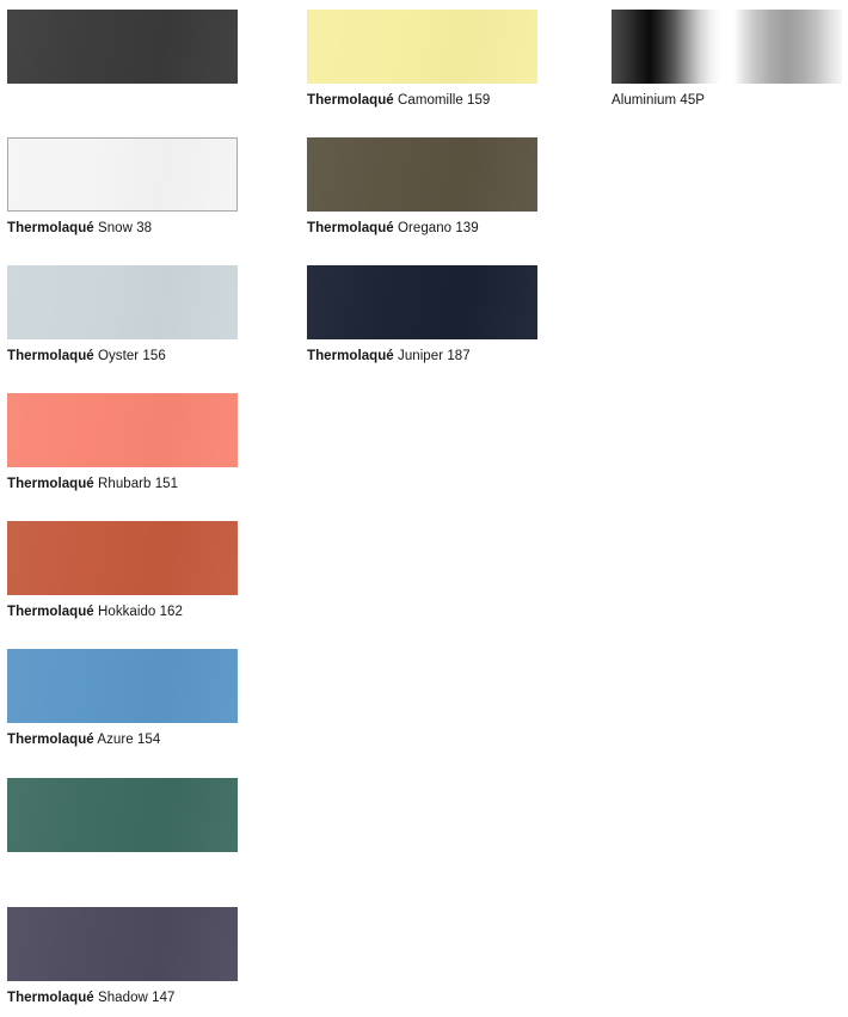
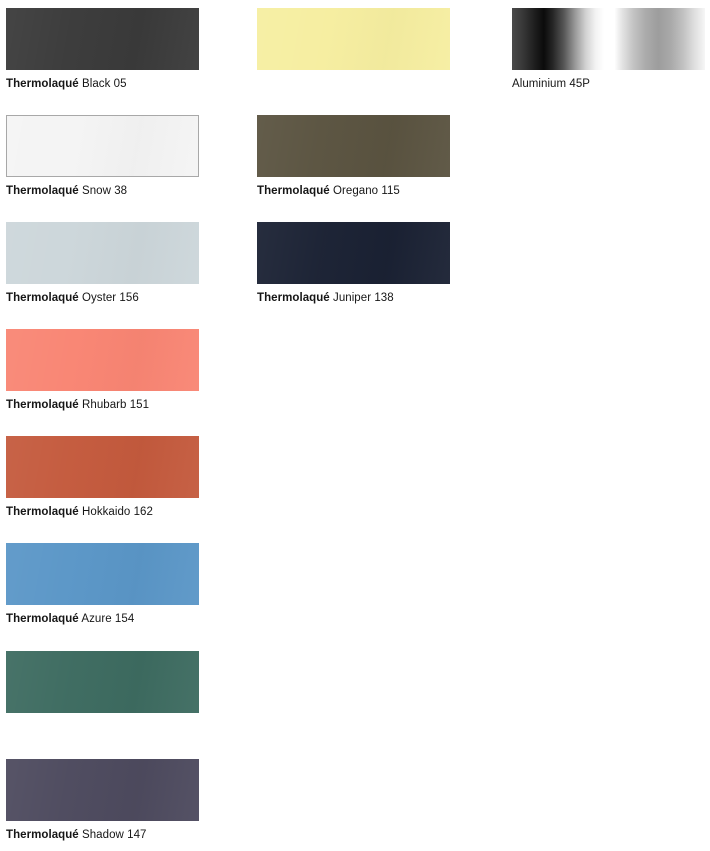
+ Thermolaqué Black 05
  Thermolaqué Snow 38
  Thermolaqué Oyster 156
  Thermolaqué Rhubarb 151
  Thermolaqué Hokkaido 162
  Thermolaqué Azure 154
  Thermolaqué Shadow 147
- Thermolaqué Camomille 159
- Thermolaqué Oregano 139
+ Thermolaqué Oregano 115
- Thermolaqué Juniper 187
+ Thermolaqué Juniper 138
  Aluminium 45P
